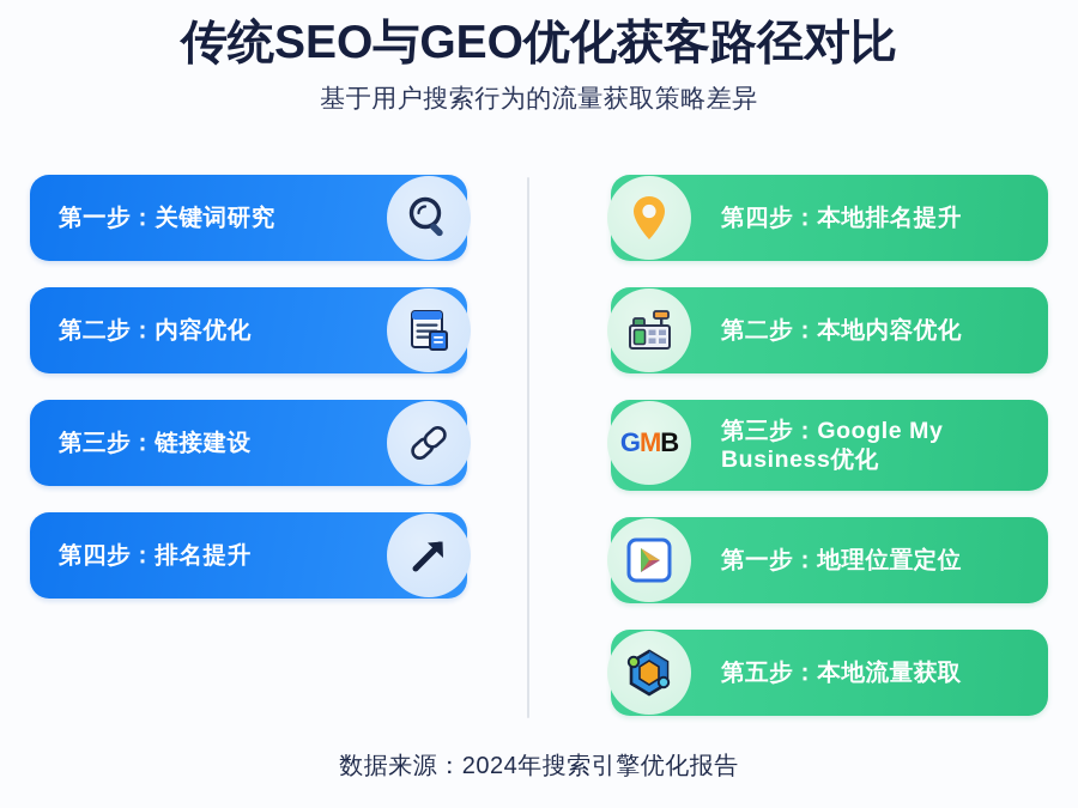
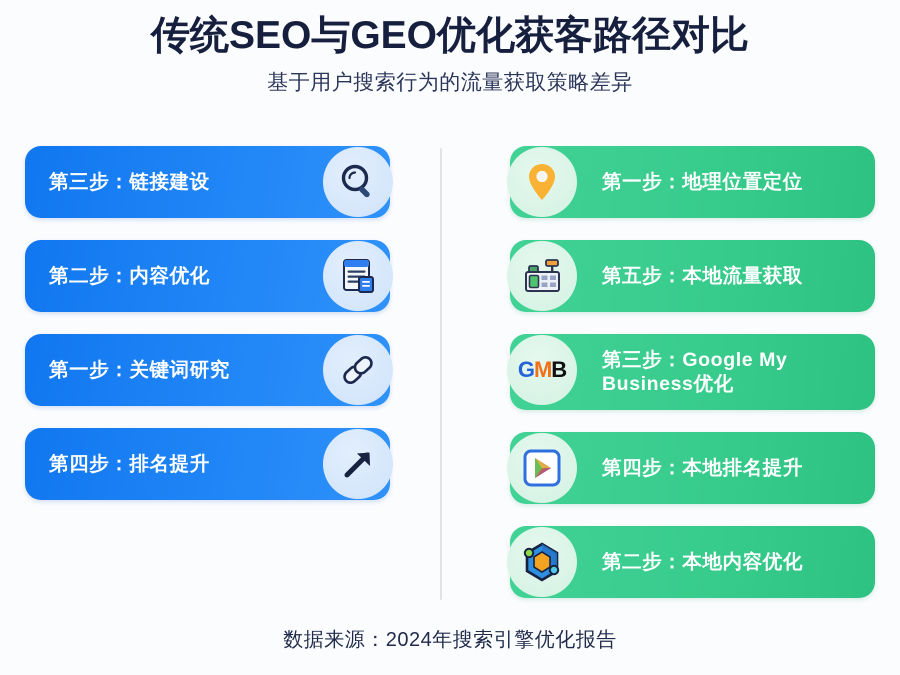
  传统SEO与GEO优化获客路径对比
  基于用户搜索行为的流量获取策略差异
- 第一步：关键词研究
+ 第三步：链接建设
  第二步：内容优化
- 第三步：链接建设
+ 第一步：关键词研究
  第四步：排名提升
- 第四步：本地排名提升
+ 第一步：地理位置定位
- 第二步：本地内容优化
+ 第五步：本地流量获取
  GMB
  第三步：Google My Business优化
- 第一步：地理位置定位
+ 第四步：本地排名提升
- 第五步：本地流量获取
+ 第二步：本地内容优化
  数据来源：2024年搜索引擎优化报告
